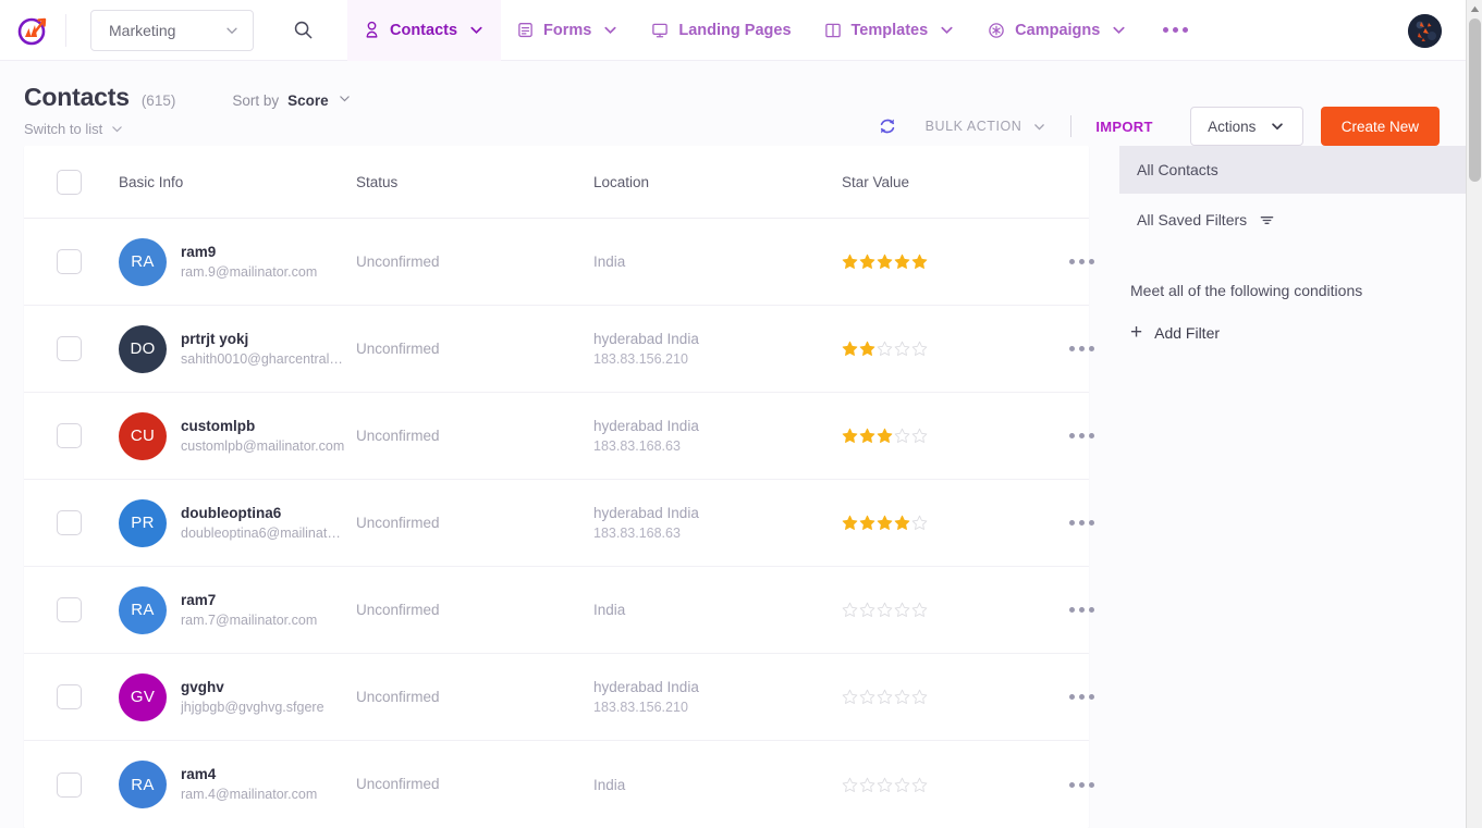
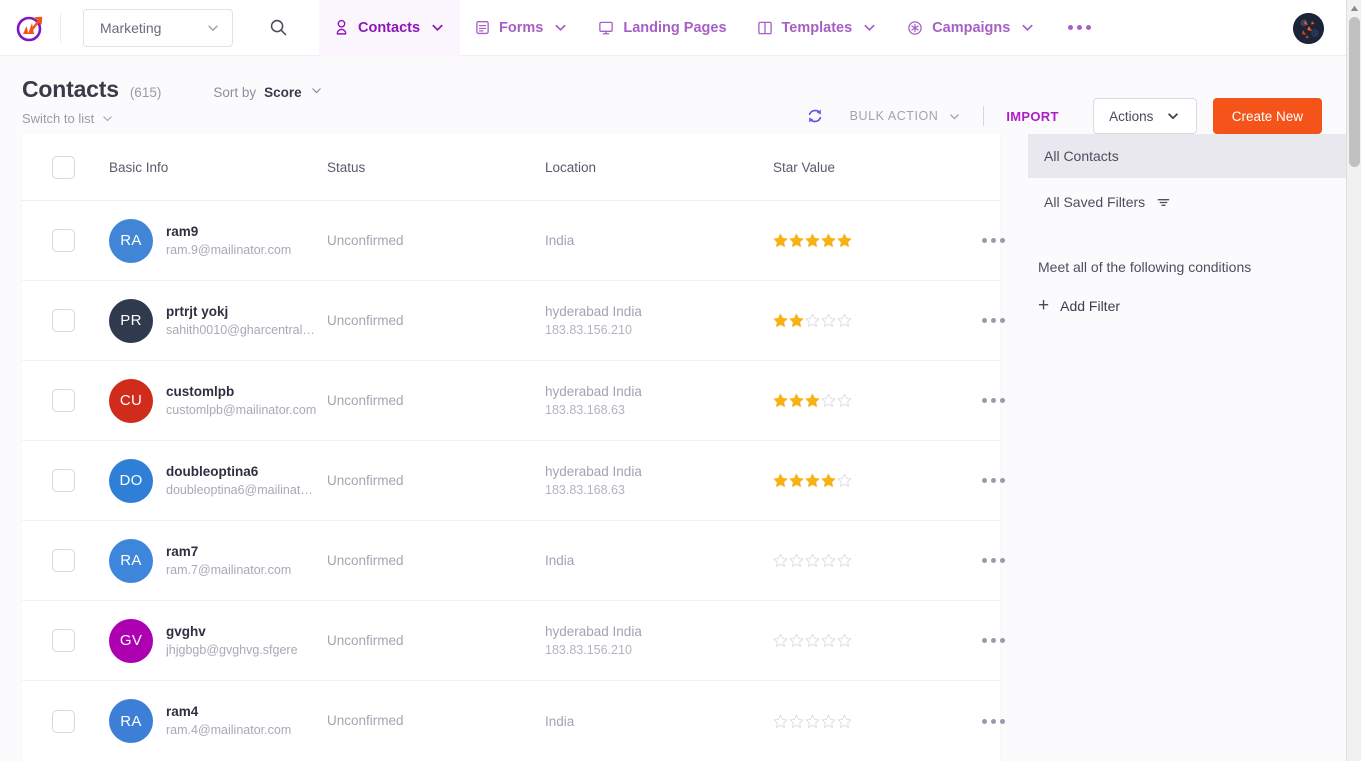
  Marketing
  Contacts
  Forms
  Landing Pages
  Templates
  Campaigns
  Contacts
  (615)
  Sort by
  Score
  Switch to list
  BULK ACTION
  IMPORT
  Actions
  Create New
  Basic Info
  Status
  Location
  Star Value
  RA
  ram9
  ram.9@mailinator.com
  Unconfirmed
  India
- DO
+ PR
  prtrjt yokj
  sahith0010@gharcentral.co
  Unconfirmed
  hyderabad India
  183.83.156.210
  CU
  customlpb
  customlpb@mailinator.com
  Unconfirmed
  hyderabad India
  183.83.168.63
- PR
+ DO
  doubleoptina6
  doubleoptina6@mailinator..
  Unconfirmed
  hyderabad India
  183.83.168.63
  RA
  ram7
  ram.7@mailinator.com
  Unconfirmed
  India
  GV
  gvghv
  jhjgbgb@gvghvg.sfgere
  Unconfirmed
  hyderabad India
  183.83.156.210
  RA
  ram4
  ram.4@mailinator.com
  Unconfirmed
  India
  All Contacts
  All Saved Filters
  Meet all of the following conditions
  +
  Add Filter
